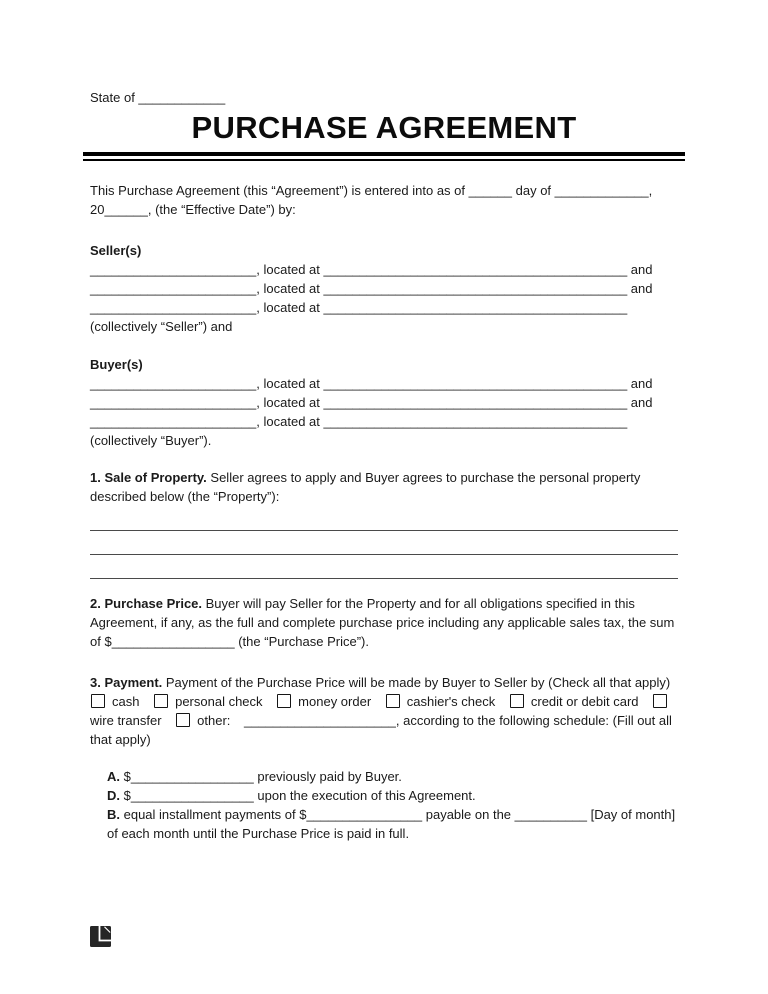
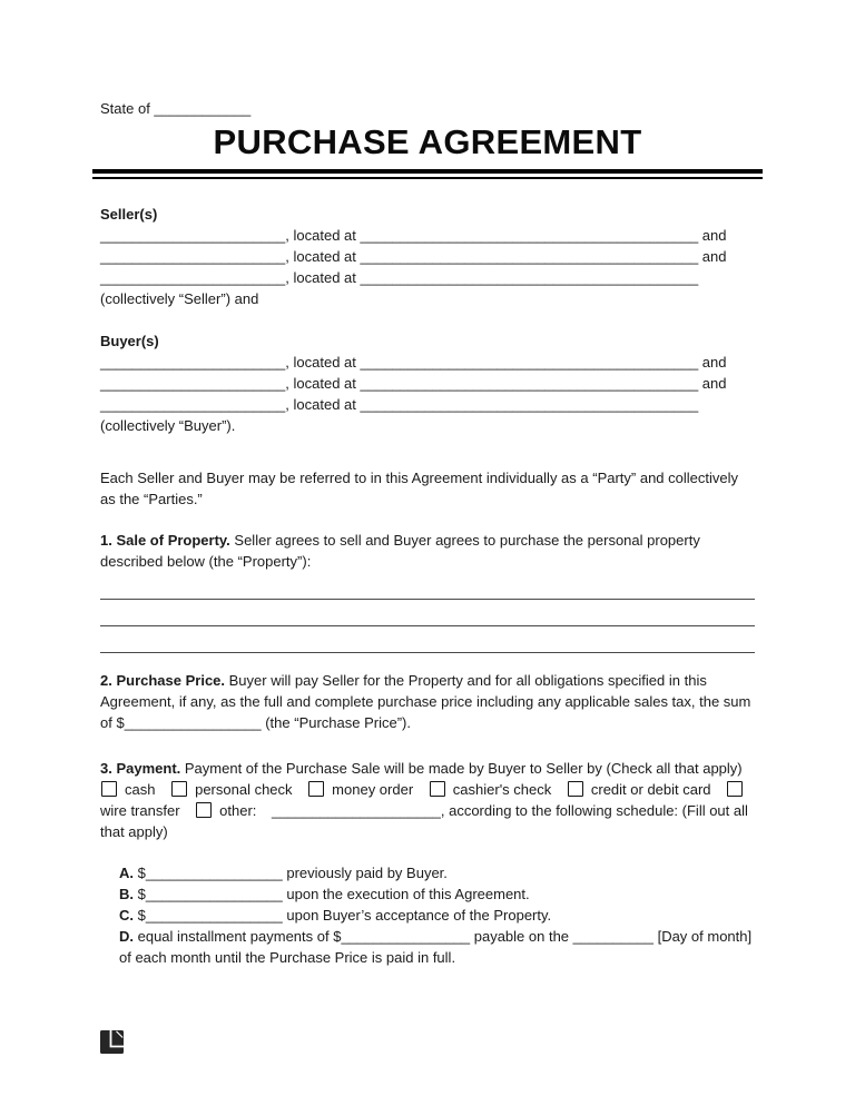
  State of ____________
  PURCHASE AGREEMENT
- This Purchase Agreement (this “Agreement”) is entered into as of ______ day of _____________, 20______, (the “Effective Date”) by:
  Seller(s)
  _______________________, located at __________________________________________ and
  _______________________, located at __________________________________________ and
  _______________________, located at __________________________________________
  (collectively “Seller”) and
  Buyer(s)
  _______________________, located at __________________________________________ and
  _______________________, located at __________________________________________ and
  _______________________, located at __________________________________________
  (collectively “Buyer”).
+ Each Seller and Buyer may be referred to in this Agreement individually as a “Party” and collectively as the “Parties.”
- 1. Sale of Property. Seller agrees to apply and Buyer agrees to purchase the personal property described below (the “Property”):
+ 1. Sale of Property. Seller agrees to sell and Buyer agrees to purchase the personal property described below (the “Property”):
  2. Purchase Price. Buyer will pay Seller for the Property and for all obligations specified in this Agreement, if any, as the full and complete purchase price including any applicable sales tax, the sum of $_________________ (the “Purchase Price”).
- 3. Payment. Payment of the Purchase Price will be made by Buyer to Seller by (Check all that apply)
+ 3. Payment. Payment of the Purchase Sale will be made by Buyer to Seller by (Check all that apply)
  cash personal check money order cashier's check credit or debit card wire transfer other: _____________________, according to the following schedule: (Fill out all that apply)
  A. $_________________ previously paid by Buyer.
- D. $_________________ upon the execution of this Agreement.
+ B. $_________________ upon the execution of this Agreement.
+ C. $_________________ upon Buyer’s acceptance of the Property.
- B. equal installment payments of $________________ payable on the __________ [Day of month] of each month until the Purchase Price is paid in full.
+ D. equal installment payments of $________________ payable on the __________ [Day of month] of each month until the Purchase Price is paid in full.
